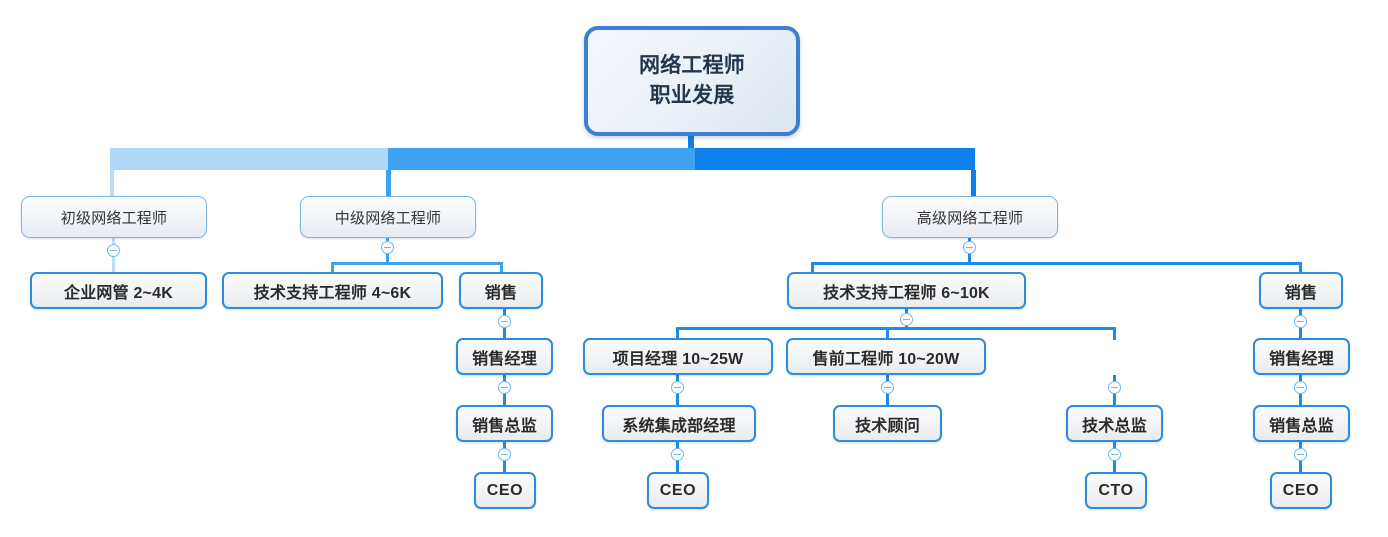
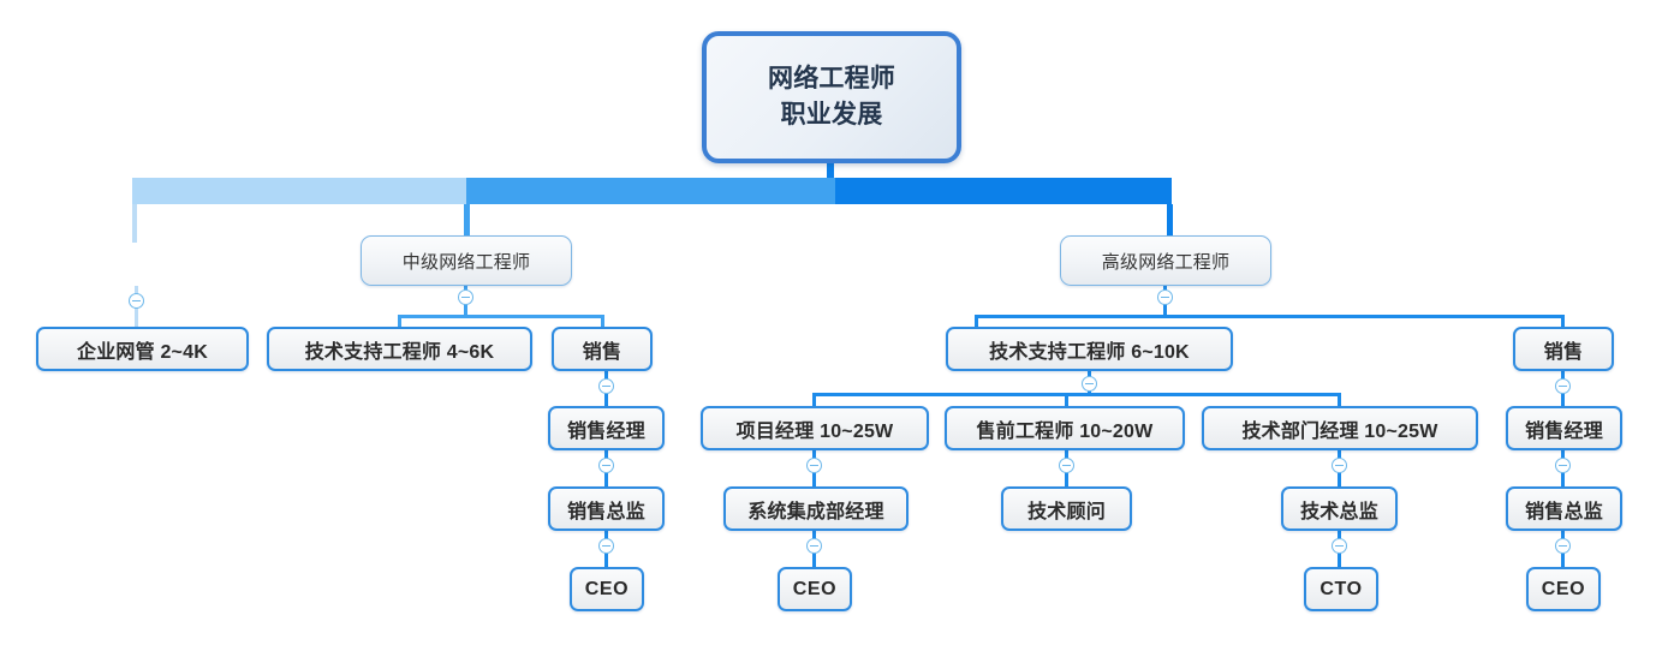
  网络工程师
  职业发展
- 初级网络工程师
  中级网络工程师
  高级网络工程师
  企业网管 2~4K
  技术支持工程师 4~6K
  销售
  销售经理
  销售总监
  CEO
  技术支持工程师 6~10K
  销售
  项目经理 10~25W
  售前工程师 10~20W
+ 技术部门经理 10~25W
  销售经理
  系统集成部经理
  CEO
  技术顾问
  技术总监
  CTO
  销售总监
  CEO
